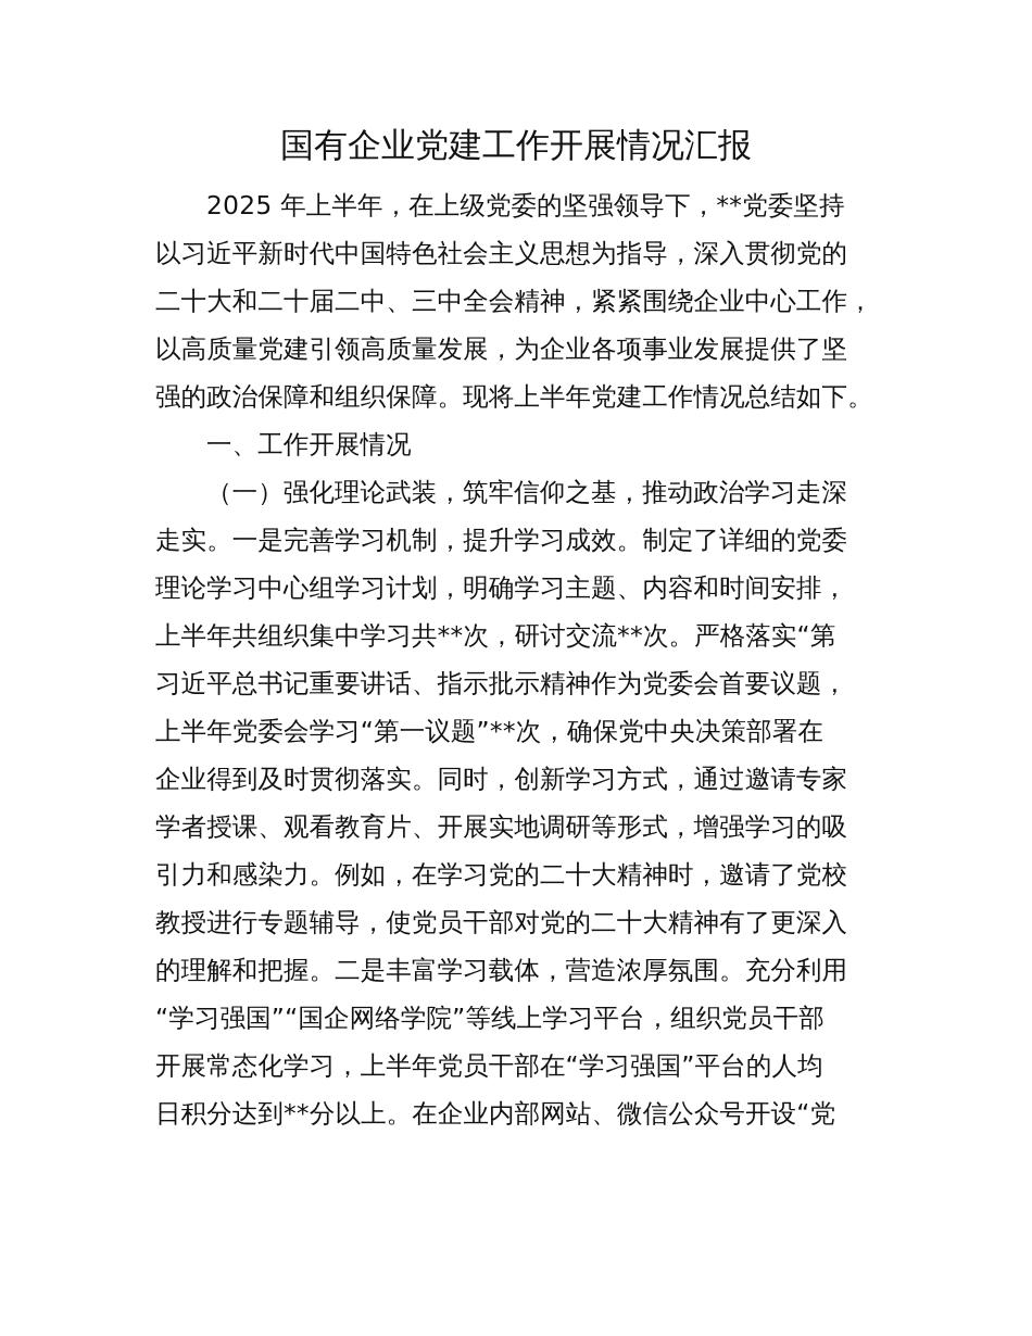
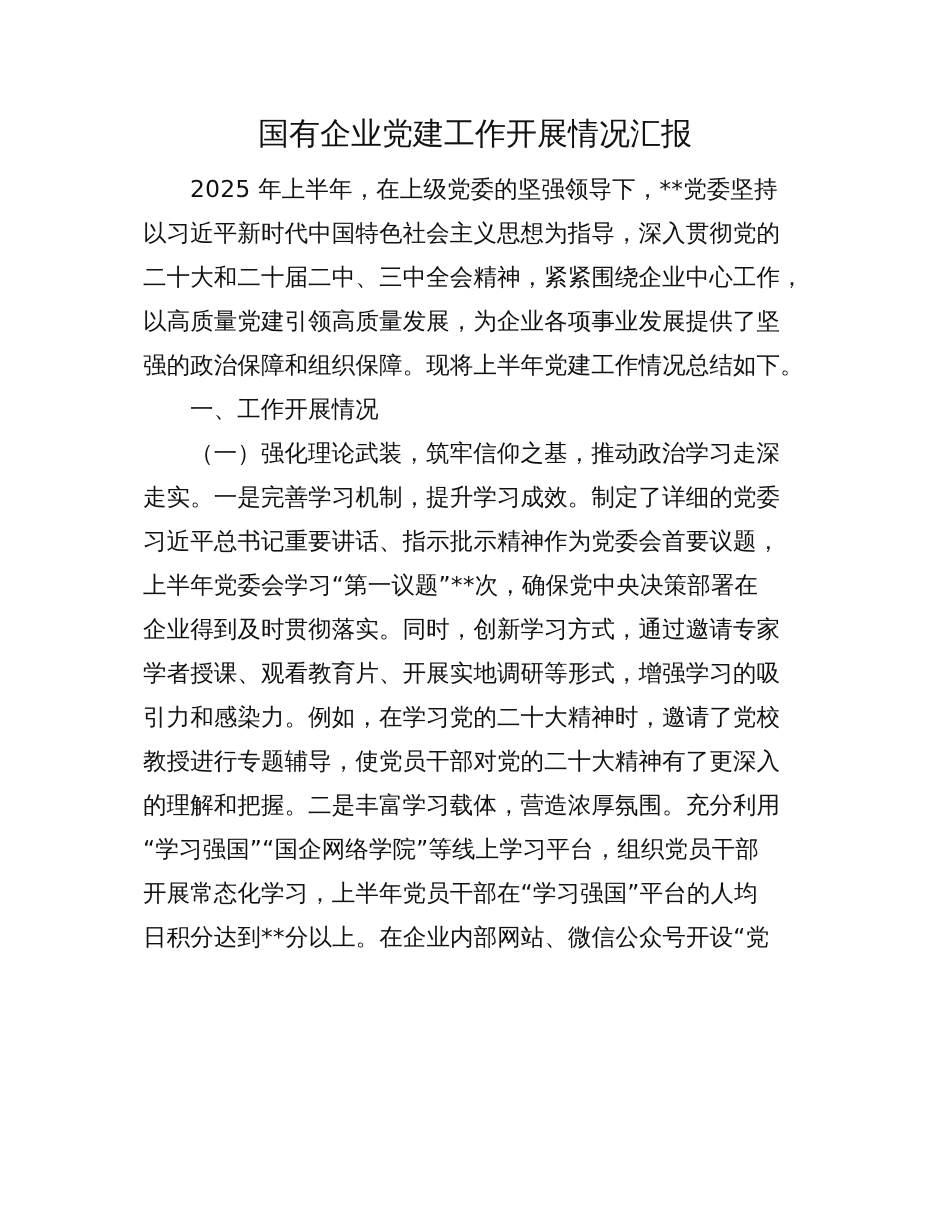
  国有企业党建工作开展情况汇报
  2025 年上半年，在上级党委的坚强领导下，**党委坚持
  以习近平新时代中国特色社会主义思想为指导，深入贯彻党的
  二十大和二十届二中、三中全会精神，紧紧围绕企业中心工作，
  以高质量党建引领高质量发展，为企业各项事业发展提供了坚
  强的政治保障和组织保障。现将上半年党建工作情况总结如下。
  一、工作开展情况
  （一）强化理论武装，筑牢信仰之基，推动政治学习走深
  走实。一是完善学习机制，提升学习成效。制定了详细的党委
- 理论学习中心组学习计划，明确学习主题、内容和时间安排，
- 上半年共组织集中学习共**次，研讨交流**次。严格落实“第
  习近平总书记重要讲话、指示批示精神作为党委会首要议题，
  上半年党委会学习“第一议题”**次，确保党中央决策部署在
  企业得到及时贯彻落实。同时，创新学习方式，通过邀请专家
  学者授课、观看教育片、开展实地调研等形式，增强学习的吸
  引力和感染力。例如，在学习党的二十大精神时，邀请了党校
  教授进行专题辅导，使党员干部对党的二十大精神有了更深入
  的理解和把握。二是丰富学习载体，营造浓厚氛围。充分利用
  “学习强国”“国企网络学院”等线上学习平台，组织党员干部
  开展常态化学习，上半年党员干部在“学习强国”平台的人均
  日积分达到**分以上。在企业内部网站、微信公众号开设“党
